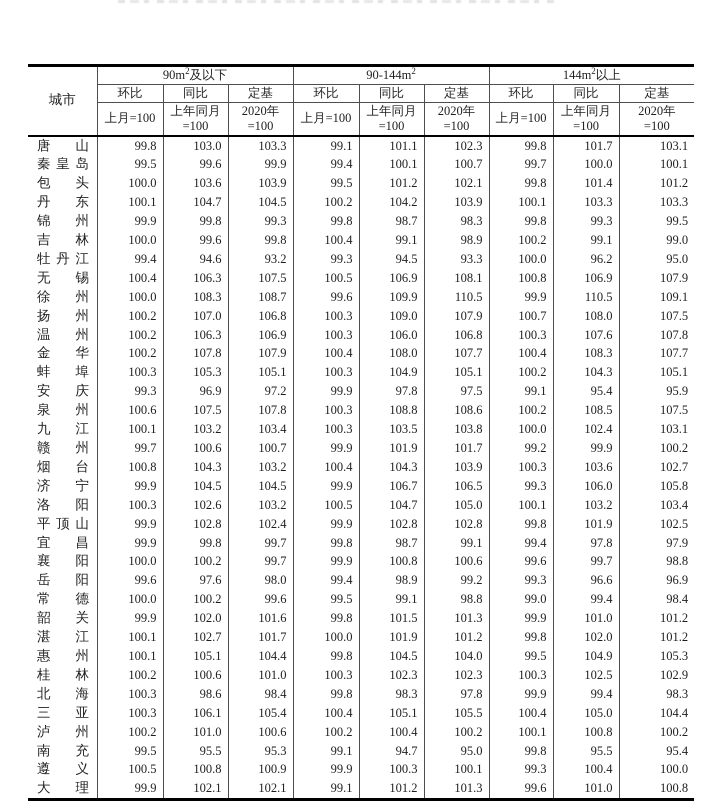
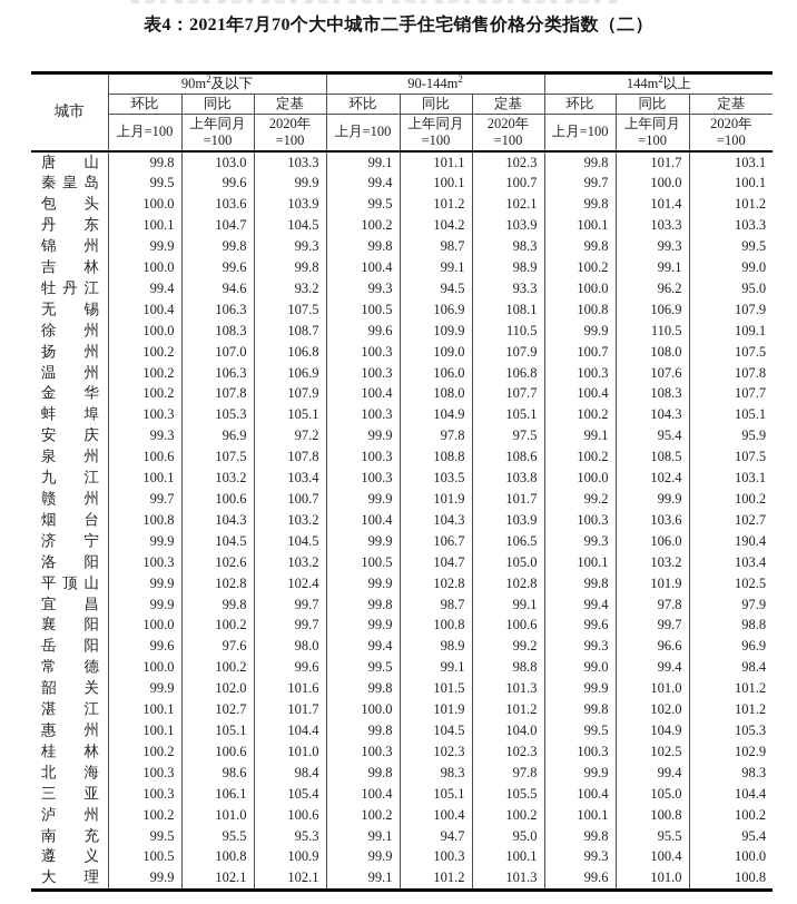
+ 表4：2021年7月70个大中城市二手住宅销售价格分类指数（二）
  城市	90m2及以下	90-144m2	144m2以上
  环比	同比	定基	环比	同比	定基	环比	同比	定基
  上月=100	上年同月=100	2020年=100	上月=100	上年同月=100	2020年=100	上月=100	上年同月=100	2020年=100
  唐 山	99.8	103.0	103.3	99.1	101.1	102.3	99.8	101.7	103.1
  秦 皇 岛	99.5	99.6	99.9	99.4	100.1	100.7	99.7	100.0	100.1
  包 头	100.0	103.6	103.9	99.5	101.2	102.1	99.8	101.4	101.2
  丹 东	100.1	104.7	104.5	100.2	104.2	103.9	100.1	103.3	103.3
  锦 州	99.9	99.8	99.3	99.8	98.7	98.3	99.8	99.3	99.5
  吉 林	100.0	99.6	99.8	100.4	99.1	98.9	100.2	99.1	99.0
  牡 丹 江	99.4	94.6	93.2	99.3	94.5	93.3	100.0	96.2	95.0
  无 锡	100.4	106.3	107.5	100.5	106.9	108.1	100.8	106.9	107.9
  徐 州	100.0	108.3	108.7	99.6	109.9	110.5	99.9	110.5	109.1
  扬 州	100.2	107.0	106.8	100.3	109.0	107.9	100.7	108.0	107.5
  温 州	100.2	106.3	106.9	100.3	106.0	106.8	100.3	107.6	107.8
  金 华	100.2	107.8	107.9	100.4	108.0	107.7	100.4	108.3	107.7
  蚌 埠	100.3	105.3	105.1	100.3	104.9	105.1	100.2	104.3	105.1
  安 庆	99.3	96.9	97.2	99.9	97.8	97.5	99.1	95.4	95.9
  泉 州	100.6	107.5	107.8	100.3	108.8	108.6	100.2	108.5	107.5
  九 江	100.1	103.2	103.4	100.3	103.5	103.8	100.0	102.4	103.1
  赣 州	99.7	100.6	100.7	99.9	101.9	101.7	99.2	99.9	100.2
  烟 台	100.8	104.3	103.2	100.4	104.3	103.9	100.3	103.6	102.7
- 济 宁	99.9	104.5	104.5	99.9	106.7	106.5	99.3	106.0	105.8
+ 济 宁	99.9	104.5	104.5	99.9	106.7	106.5	99.3	106.0	190.4
  洛 阳	100.3	102.6	103.2	100.5	104.7	105.0	100.1	103.2	103.4
  平 顶 山	99.9	102.8	102.4	99.9	102.8	102.8	99.8	101.9	102.5
  宜 昌	99.9	99.8	99.7	99.8	98.7	99.1	99.4	97.8	97.9
  襄 阳	100.0	100.2	99.7	99.9	100.8	100.6	99.6	99.7	98.8
  岳 阳	99.6	97.6	98.0	99.4	98.9	99.2	99.3	96.6	96.9
  常 德	100.0	100.2	99.6	99.5	99.1	98.8	99.0	99.4	98.4
  韶 关	99.9	102.0	101.6	99.8	101.5	101.3	99.9	101.0	101.2
  湛 江	100.1	102.7	101.7	100.0	101.9	101.2	99.8	102.0	101.2
  惠 州	100.1	105.1	104.4	99.8	104.5	104.0	99.5	104.9	105.3
  桂 林	100.2	100.6	101.0	100.3	102.3	102.3	100.3	102.5	102.9
  北 海	100.3	98.6	98.4	99.8	98.3	97.8	99.9	99.4	98.3
  三 亚	100.3	106.1	105.4	100.4	105.1	105.5	100.4	105.0	104.4
  泸 州	100.2	101.0	100.6	100.2	100.4	100.2	100.1	100.8	100.2
  南 充	99.5	95.5	95.3	99.1	94.7	95.0	99.8	95.5	95.4
  遵 义	100.5	100.8	100.9	99.9	100.3	100.1	99.3	100.4	100.0
  大 理	99.9	102.1	102.1	99.1	101.2	101.3	99.6	101.0	100.8
